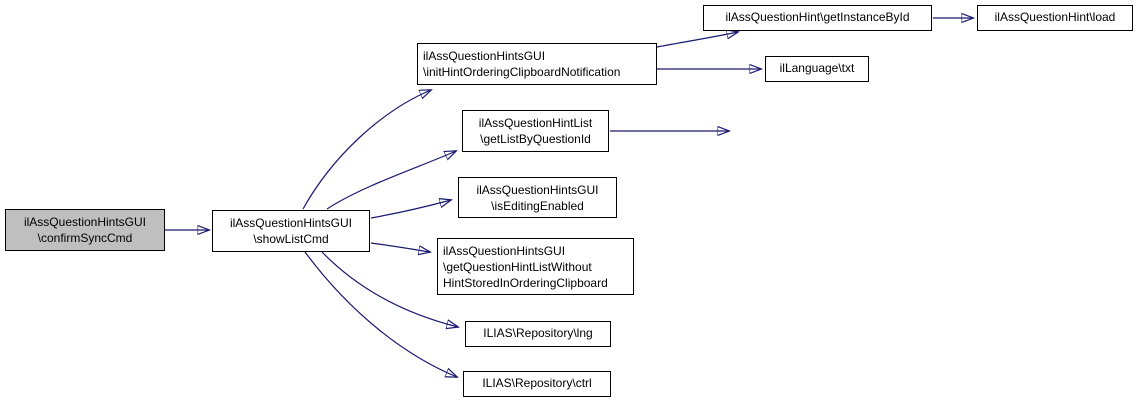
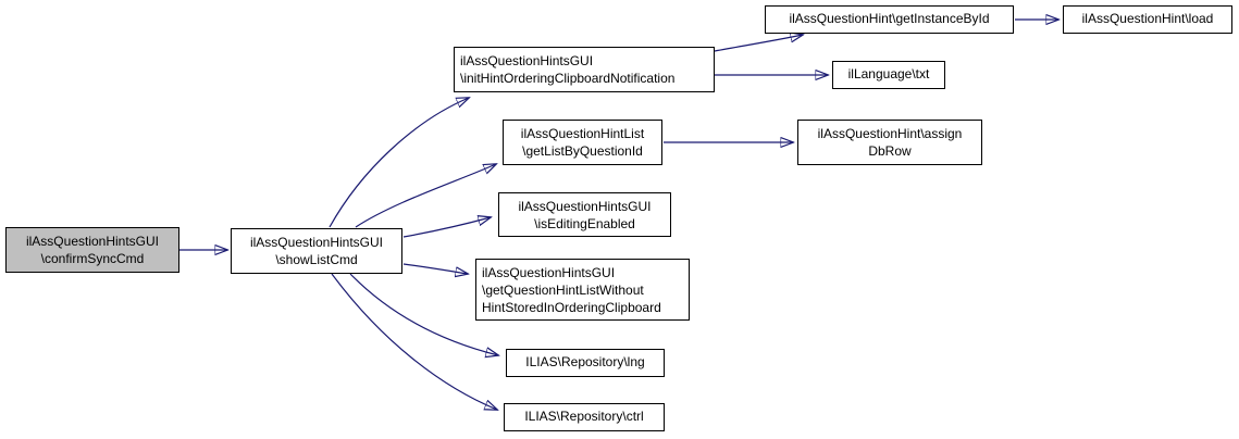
  ilAssQuestionHintsGUI
  \confirmSyncCmd
  ilAssQuestionHintsGUI
  \showListCmd
  ilAssQuestionHintsGUI
  \initHintOrderingClipboardNotification
  ilAssQuestionHint\getInstanceById
  ilAssQuestionHint\load
  ilLanguage\txt
  ilAssQuestionHintList
  \getListByQuestionId
+ ilAssQuestionHint\assign
+ DbRow
  ilAssQuestionHintsGUI
  \isEditingEnabled
  ilAssQuestionHintsGUI
  \getQuestionHintListWithout
  HintStoredInOrderingClipboard
  ILIAS\Repository\lng
  ILIAS\Repository\ctrl
